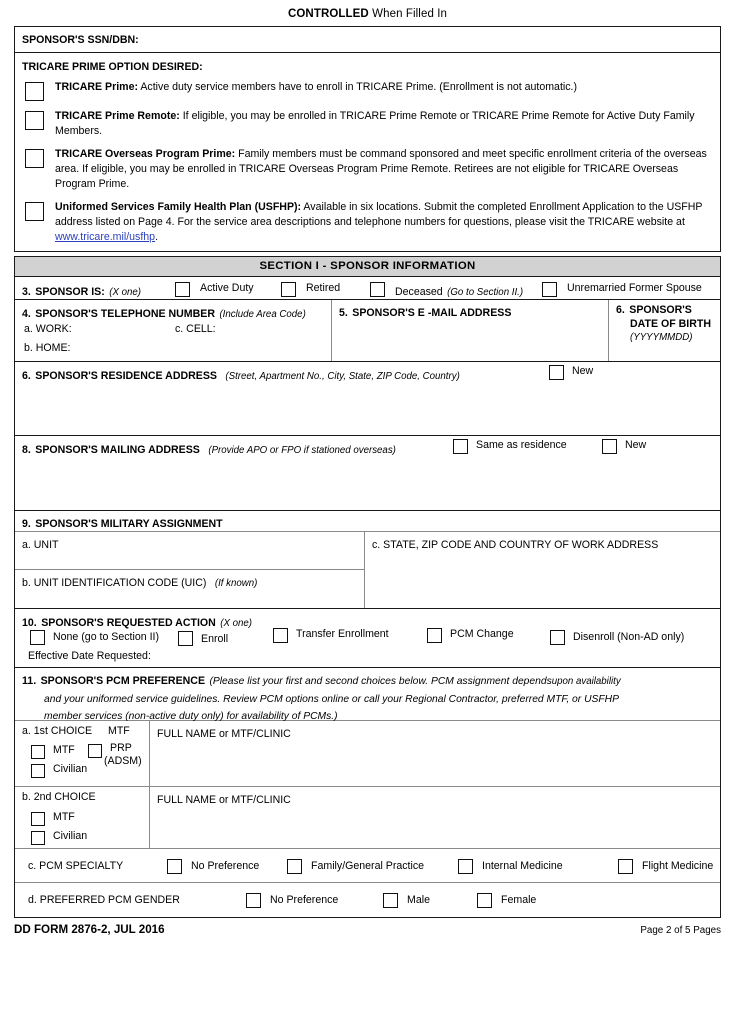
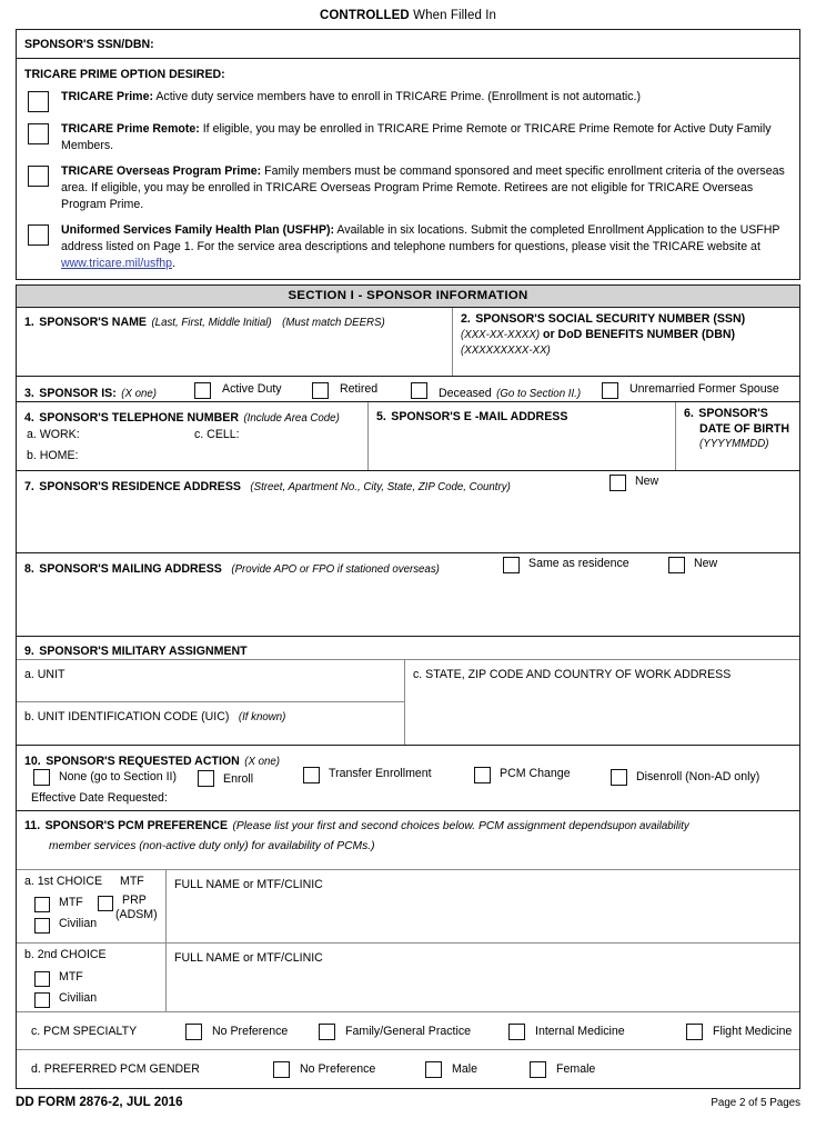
  CONTROLLED When Filled In
  SPONSOR'S SSN/DBN:
  TRICARE PRIME OPTION DESIRED:
  TRICARE Prime: Active duty service members have to enroll in TRICARE Prime. (Enrollment is not automatic.)
  TRICARE Prime Remote: If eligible, you may be enrolled in TRICARE Prime Remote or TRICARE Prime Remote for Active Duty Family Members.
  TRICARE Overseas Program Prime: Family members must be command sponsored and meet specific enrollment criteria of the overseas area. If eligible, you may be enrolled in TRICARE Overseas Program Prime Remote. Retirees are not eligible for TRICARE Overseas Program Prime.
- Uniformed Services Family Health Plan (USFHP): Available in six locations. Submit the completed Enrollment Application to the USFHP address listed on Page 4. For the service area descriptions and telephone numbers for questions, please visit the TRICARE website at www.tricare.mil/usfhp.
+ Uniformed Services Family Health Plan (USFHP): Available in six locations. Submit the completed Enrollment Application to the USFHP address listed on Page 1. For the service area descriptions and telephone numbers for questions, please visit the TRICARE website at www.tricare.mil/usfhp.
  SECTION I - SPONSOR INFORMATION
+ 1. SPONSOR'S NAME (Last, First, Middle Initial) (Must match DEERS)
+ 2. SPONSOR'S SOCIAL SECURITY NUMBER (SSN)
+ (XXX-XX-XXXX) or DoD BENEFITS NUMBER (DBN)
+ (XXXXXXXXX-XX)
  3. SPONSOR IS: (X one)
  Active Duty
  Retired
  Deceased (Go to Section II.)
  Unremarried Former Spouse
  4. SPONSOR'S TELEPHONE NUMBER (Include Area Code)
  a. WORK:
  c. CELL:
  b. HOME:
  5. SPONSOR'S E -MAIL ADDRESS
  6. SPONSOR'S
  DATE OF BIRTH
  (YYYYMMDD)
- 6. SPONSOR'S RESIDENCE ADDRESS (Street, Apartment No., City, State, ZIP Code, Country)
+ 7. SPONSOR'S RESIDENCE ADDRESS (Street, Apartment No., City, State, ZIP Code, Country)
  New
  8. SPONSOR'S MAILING ADDRESS (Provide APO or FPO if stationed overseas)
  Same as residence
  New
  9. SPONSOR'S MILITARY ASSIGNMENT
  a. UNIT
  b. UNIT IDENTIFICATION CODE (UIC) (If known)
  c. STATE, ZIP CODE AND COUNTRY OF WORK ADDRESS
  10. SPONSOR'S REQUESTED ACTION (X one)
  None (go to Section II)
  Enroll
  Transfer Enrollment
  PCM Change
  Disenroll (Non-AD only)
  Effective Date Requested:
  11. SPONSOR'S PCM PREFERENCE (Please list your first and second choices below. PCM assignment dependsupon availability
- and your uniformed service guidelines. Review PCM options online or call your Regional Contractor, preferred MTF, or USFHP
  member services (non-active duty only) for availability of PCMs.)
  a. 1st CHOICE
  MTF
  MTF
  PRP
  (ADSM)
  Civilian
  FULL NAME or MTF/CLINIC
  b. 2nd CHOICE
  MTF
  Civilian
  FULL NAME or MTF/CLINIC
  c. PCM SPECIALTY
  No Preference
  Family/General Practice
  Internal Medicine
  Flight Medicine
  d. PREFERRED PCM GENDER
  No Preference
  Male
  Female
  DD FORM 2876-2, JUL 2016
  Page 2 of 5 Pages
